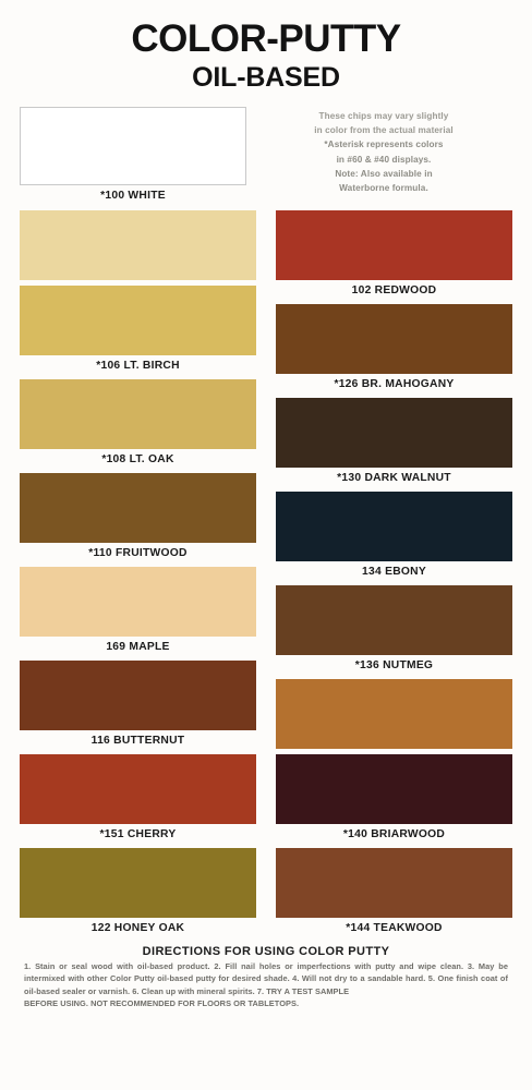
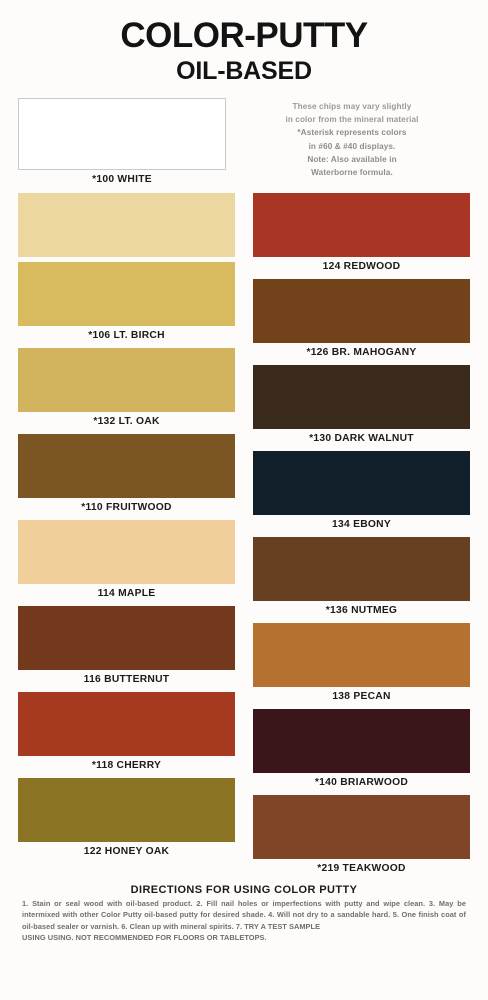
  COLOR-PUTTY
  OIL-BASED
  *100 WHITE
  These chips may vary slightly
- in color from the actual material
+ in color from the mineral material
  *Asterisk represents colors
  in #60 & #40 displays.
  Note: Also available in
  Waterborne formula.
  *106 LT. BIRCH
- *108 LT. OAK
+ *132 LT. OAK
  *110 FRUITWOOD
- 169 MAPLE
+ 114 MAPLE
  116 BUTTERNUT
- *151 CHERRY
+ *118 CHERRY
  122 HONEY OAK
- 102 REDWOOD
+ 124 REDWOOD
  *126 BR. MAHOGANY
  *130 DARK WALNUT
  134 EBONY
  *136 NUTMEG
+ 138 PECAN
  *140 BRIARWOOD
- *144 TEAKWOOD
+ *219 TEAKWOOD
  DIRECTIONS FOR USING COLOR PUTTY
  1. Stain or seal wood with oil-based product. 2. Fill nail holes or imperfections with putty and wipe clean. 3. May be intermixed with other Color Putty oil-based putty for desired shade. 4. Will not dry to a sandable hard. 5. One finish coat of oil-based sealer or varnish. 6. Clean up with mineral spirits. 7. TRY A TEST SAMPLE
- BEFORE USING. NOT RECOMMENDED FOR FLOORS OR TABLETOPS.
+ USING USING. NOT RECOMMENDED FOR FLOORS OR TABLETOPS.
